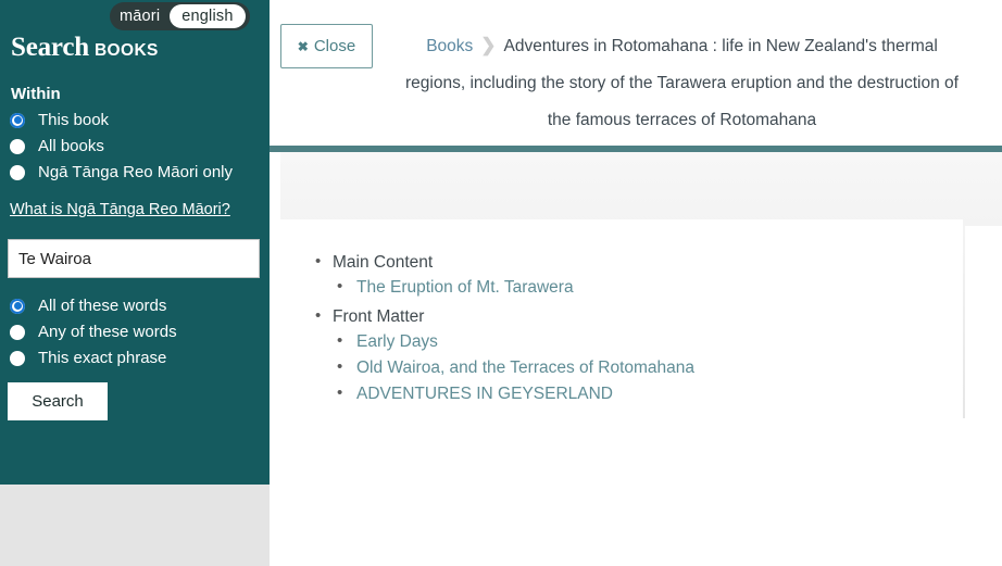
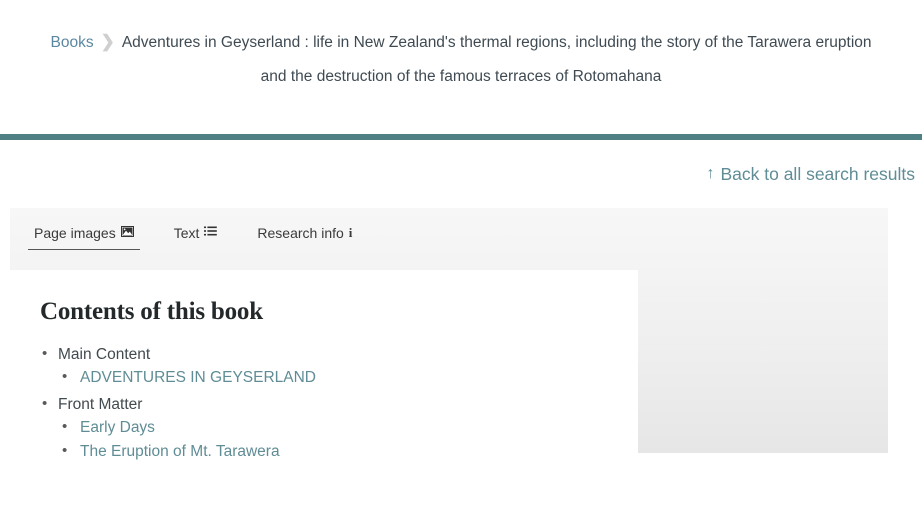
- māori
- english
- Search BOOKS
- Within
- This book
- All books
- Ngā Tānga Reo Māori only
- What is Ngā Tānga Reo Māori?
- Te Wairoa
- All of these words
- Any of these words
- This exact phrase
- Search
- ✖
- Close
- Books ❯ Adventures in Rotomahana : life in New Zealand's thermal regions, including the story of the Tarawera eruption and the destruction of the famous terraces of Rotomahana
+ Books ❯ Adventures in Geyserland : life in New Zealand's thermal regions, including the story of the Tarawera eruption and the destruction of the famous terraces of Rotomahana
+ ↑
+ Back to all search results
+ Page images
+ Text
+ Research info
+ i
+ Contents of this book
  Main Content
- The Eruption of Mt. Tarawera
+ ADVENTURES IN GEYSERLAND
  Front Matter
  Early Days
- Old Wairoa, and the Terraces of Rotomahana
- ADVENTURES IN GEYSERLAND
+ The Eruption of Mt. Tarawera
